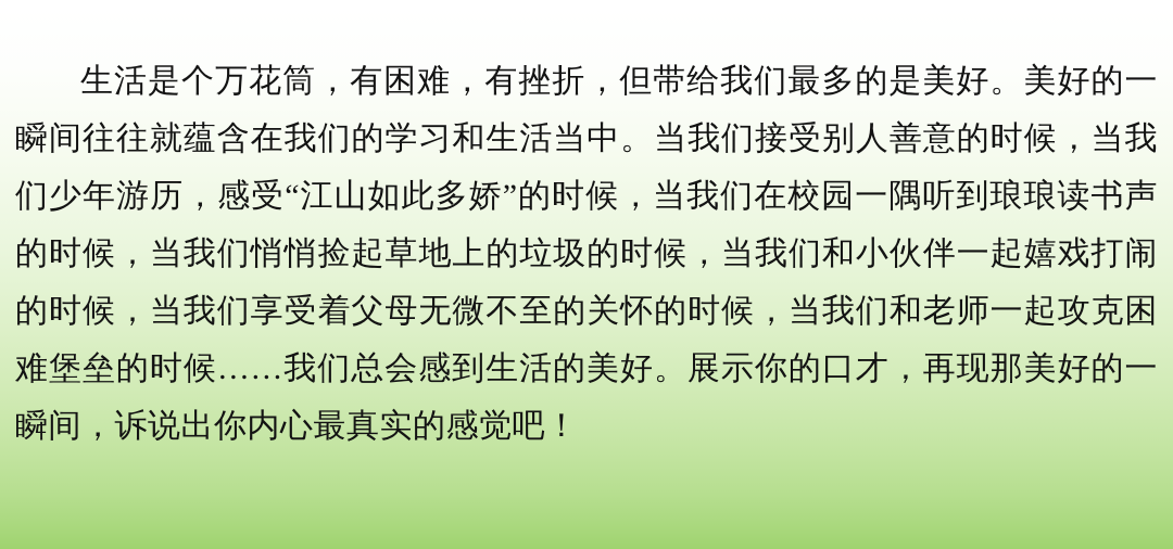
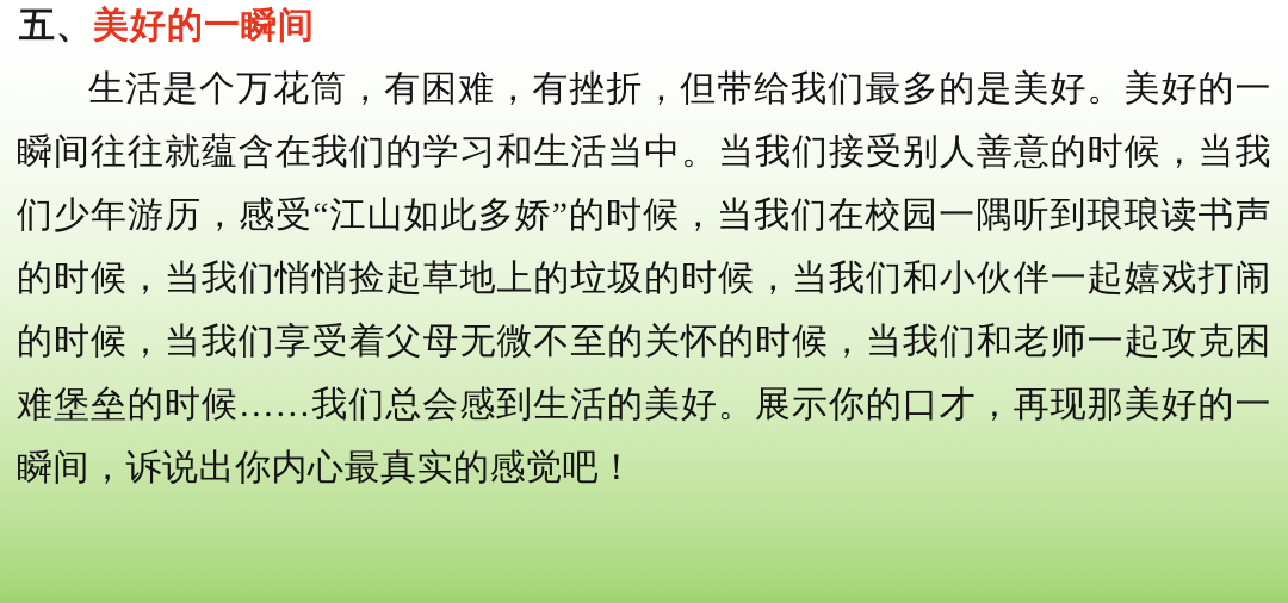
+ 五、美好的一瞬间
  生活是个万花筒，有困难，有挫折，但带给我们最多的是美好。美好的一瞬间往往就蕴含在我们的学习和生活当中。当我们接受别人善意的时候，当我们少年游历，感受“江山如此多娇”的时候，当我们在校园一隅听到琅琅读书声的时候，当我们悄悄捡起草地上的垃圾的时候，当我们和小伙伴一起嬉戏打闹的时候，当我们享受着父母无微不至的关怀的时候，当我们和老师一起攻克困难堡垒的时候……我们总会感到生活的美好。展示你的口才，再现那美好的一瞬间，诉说出你内心最真实的感觉吧！
